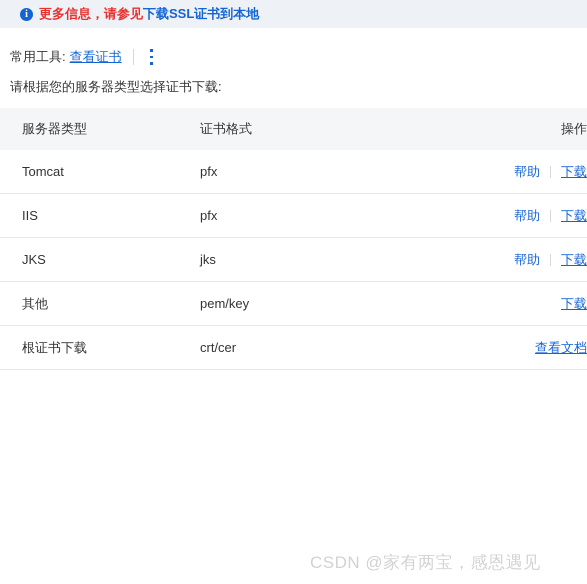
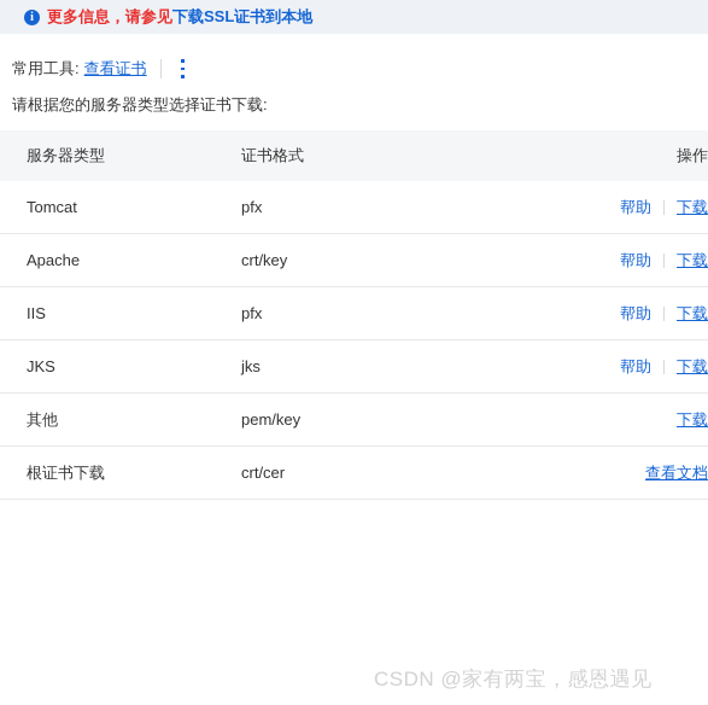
  i
  更多信息，请参见
  下载SSL证书到本地
  常用工具:
  查看证书
  请根据您的服务器类型选择证书下载:
  服务器类型	证书格式	操作
  Tomcat	pfx	帮助 下载
+ Apache	crt/key	帮助 下载
  IIS	pfx	帮助 下载
  JKS	jks	帮助 下载
  其他	pem/key	下载
  根证书下载	crt/cer	查看文档
  CSDN @家有两宝，感恩遇见
